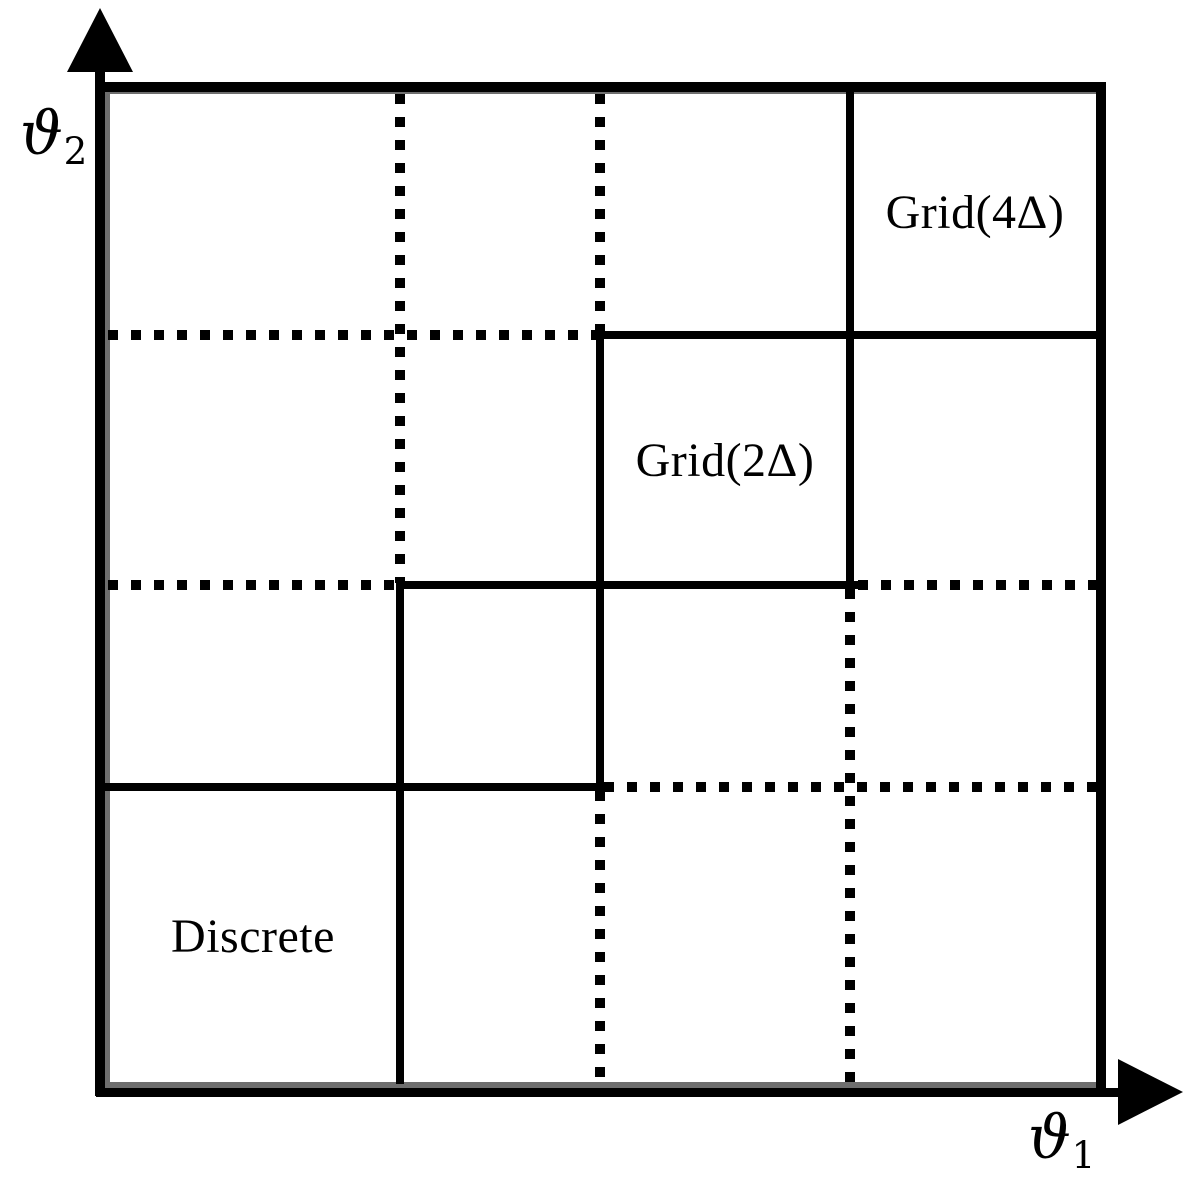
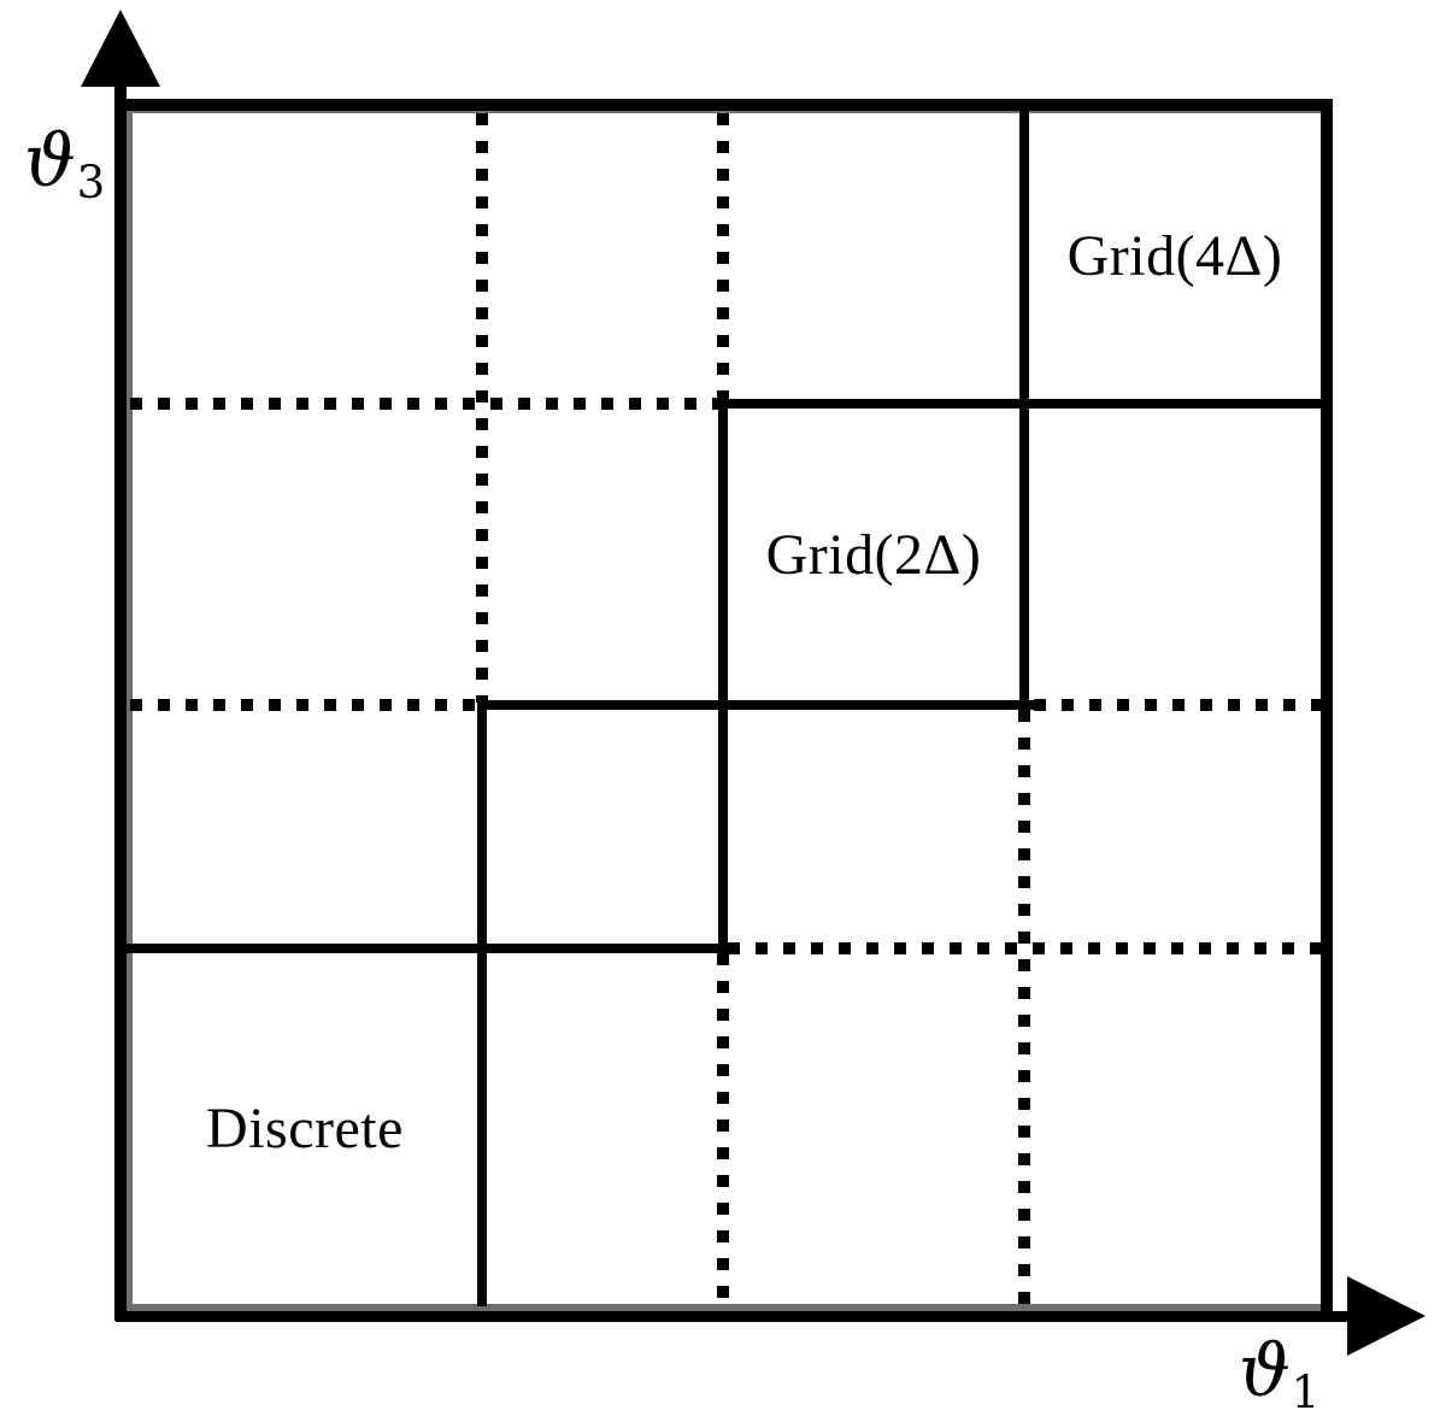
  Grid(4Δ)
  Grid(2Δ)
  Discrete
- ϑ2
+ ϑ3
  ϑ1
